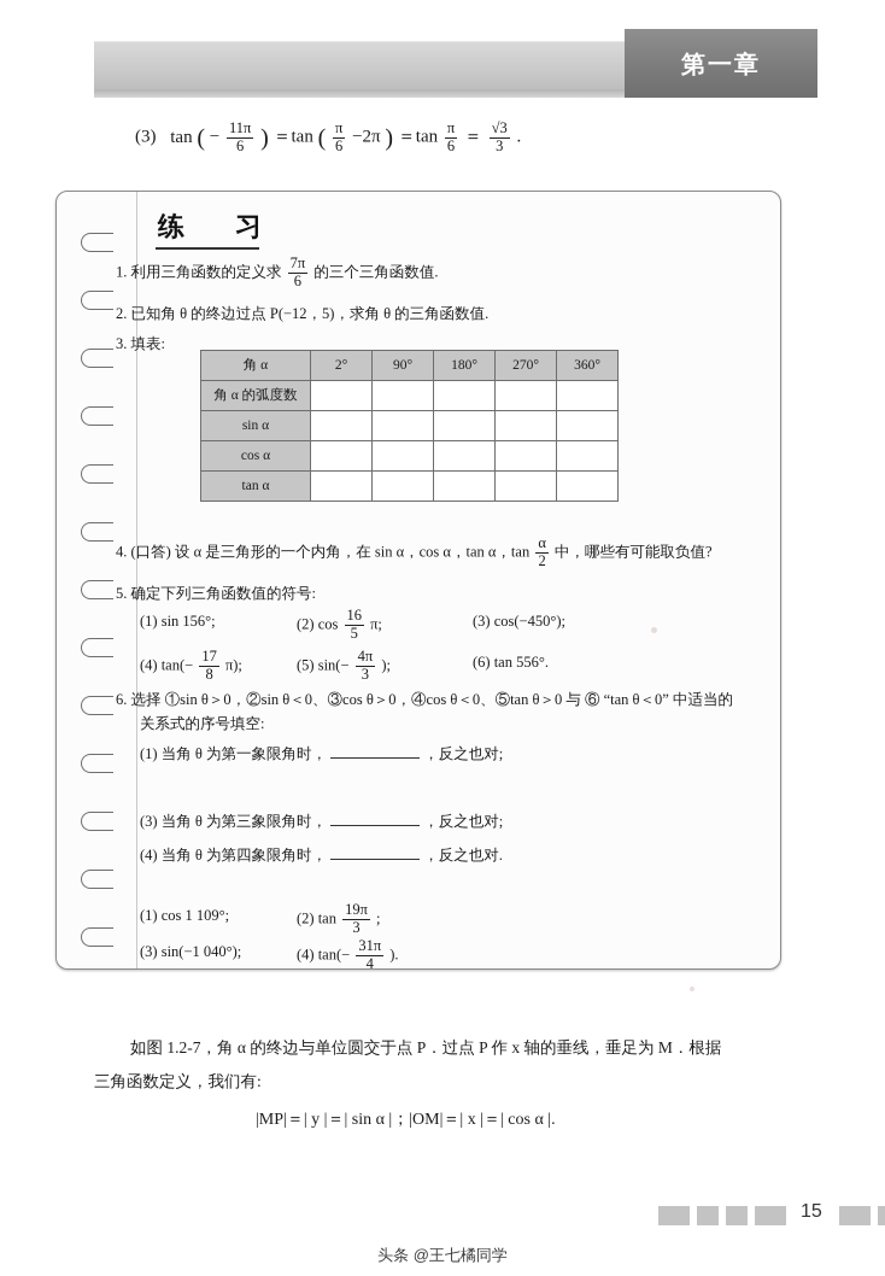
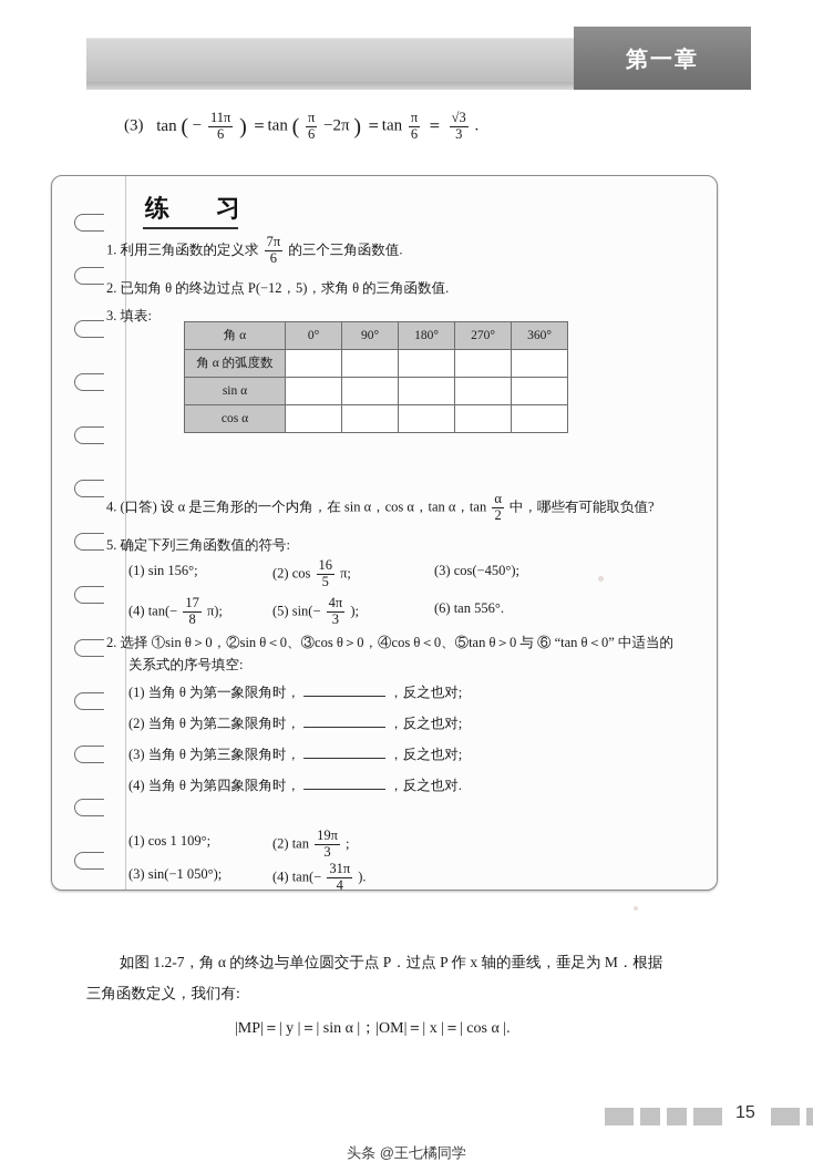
  第一章
  (3) tan ( −
  11π
  6
  ) ＝tan (
  π
  6
  −2π ) ＝tan
  π
  6
  ＝
  √3
  3
  .
  练 习
  1. 利用三角函数的定义求
  7π
  6
  的三个三角函数值.
  2. 已知角 θ 的终边过点 P(−12，5)，求角 θ 的三角函数值.
  3. 填表:
- 角 α	2°	90°	180°	270°	360°
+ 角 α	0°	90°	180°	270°	360°
  角 α 的弧度数
  sin α
  cos α
- tan α
  4. (口答) 设 α 是三角形的一个内角，在 sin α，cos α，tan α，tan
  α
  2
  中，哪些有可能取负值?
  5. 确定下列三角函数值的符号:
  (1) sin 156°;
  (2) cos
  16
  5
  π;
  (3) cos(−450°);
  (4) tan(−
  17
  8
  π);
  (5) sin(−
  4π
  3
  );
  (6) tan 556°.
- 6. 选择 ①sin θ＞0，②sin θ＜0、③cos θ＞0，④cos θ＜0、⑤tan θ＞0 与 ⑥ “tan θ＜0” 中适当的
+ 2. 选择 ①sin θ＞0，②sin θ＜0、③cos θ＞0，④cos θ＜0、⑤tan θ＞0 与 ⑥ “tan θ＜0” 中适当的
  关系式的序号填空:
  (1) 当角 θ 为第一象限角时， ，反之也对;
+ (2) 当角 θ 为第二象限角时， ，反之也对;
  (3) 当角 θ 为第三象限角时， ，反之也对;
  (4) 当角 θ 为第四象限角时， ，反之也对.
  (1) cos 1 109°;
  (2) tan
  19π
  3
  ;
- (3) sin(−1 040°);
+ (3) sin(−1 050°);
  (4) tan(−
  31π
  4
  ).
  如图 1.2-7，角 α 的终边与单位圆交于点 P．过点 P 作 x 轴的垂线，垂足为 M．根据
  三角函数定义，我们有:
  |MP|＝| y |＝| sin α |；|OM|＝| x |＝| cos α |.
  15
  头条 @王七橘同学
